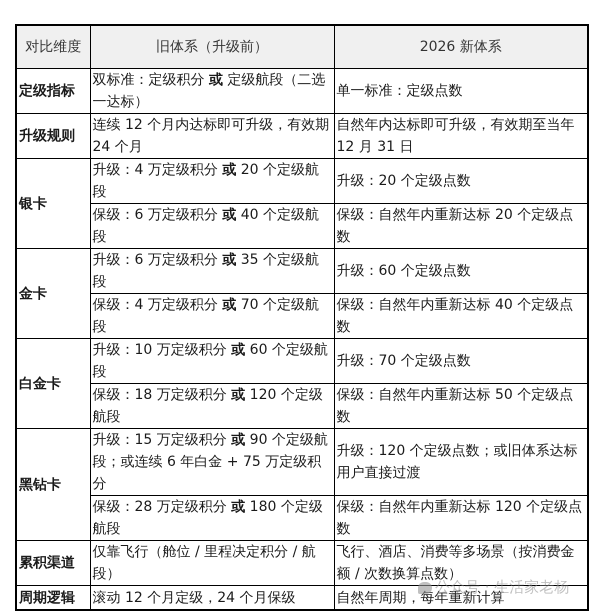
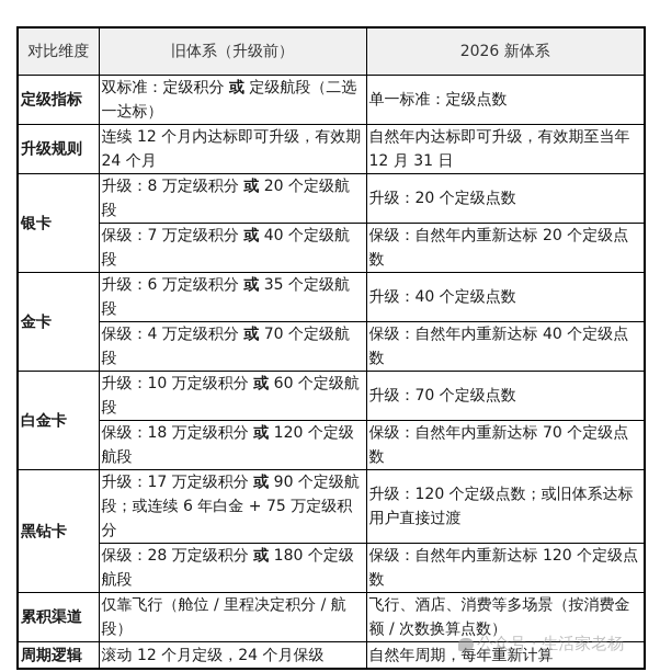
  对比维度	旧体系（升级前）	2026 新体系
  定级指标	双标准：定级积分 或 定级航段（二选一达标）	单一标准：定级点数
  升级规则	连续 12 个月内达标即可升级，有效期 24 个月	自然年内达标即可升级，有效期至当年 12 月 31 日
- 银卡	升级：4 万定级积分 或 20 个定级航段	升级：20 个定级点数
+ 银卡	升级：8 万定级积分 或 20 个定级航段	升级：20 个定级点数
- 保级：6 万定级积分 或 40 个定级航段	保级：自然年内重新达标 20 个定级点数
+ 保级：7 万定级积分 或 40 个定级航段	保级：自然年内重新达标 20 个定级点数
- 金卡	升级：6 万定级积分 或 35 个定级航段	升级：60 个定级点数
+ 金卡	升级：6 万定级积分 或 35 个定级航段	升级：40 个定级点数
  保级：4 万定级积分 或 70 个定级航段	保级：自然年内重新达标 40 个定级点数
  白金卡	升级：10 万定级积分 或 60 个定级航段	升级：70 个定级点数
- 保级：18 万定级积分 或 120 个定级航段	保级：自然年内重新达标 50 个定级点数
+ 保级：18 万定级积分 或 120 个定级航段	保级：自然年内重新达标 70 个定级点数
- 黑钻卡	升级：15 万定级积分 或 90 个定级航段；或连续 6 年白金 + 75 万定级积分	升级：120 个定级点数；或旧体系达标用户直接过渡
+ 黑钻卡	升级：17 万定级积分 或 90 个定级航段；或连续 6 年白金 + 75 万定级积分	升级：120 个定级点数；或旧体系达标用户直接过渡
  保级：28 万定级积分 或 180 个定级航段	保级：自然年内重新达标 120 个定级点数
  累积渠道	仅靠飞行（舱位 / 里程决定积分 / 航段）	飞行、酒店、消费等多场景（按消费金额 / 次数换算点数）
  周期逻辑	滚动 12 个月定级，24 个月保级	自然年周期，每年重新计算
  公众号 · 生活家老杨
